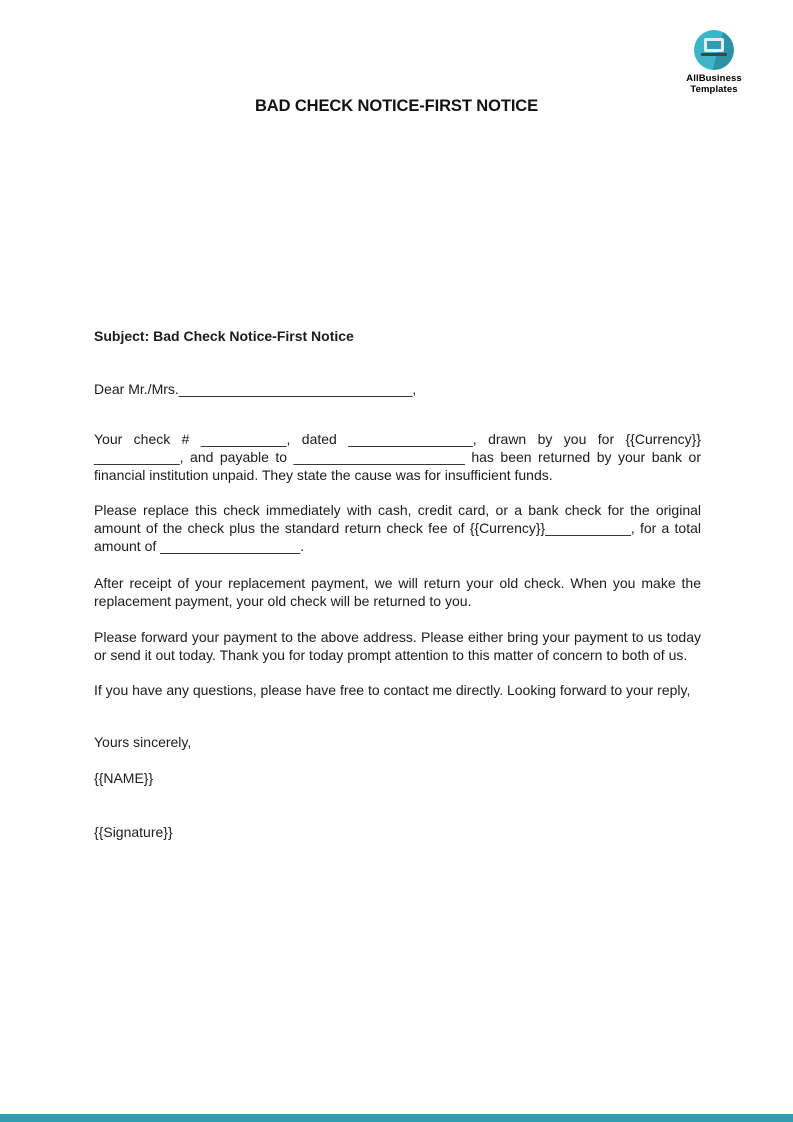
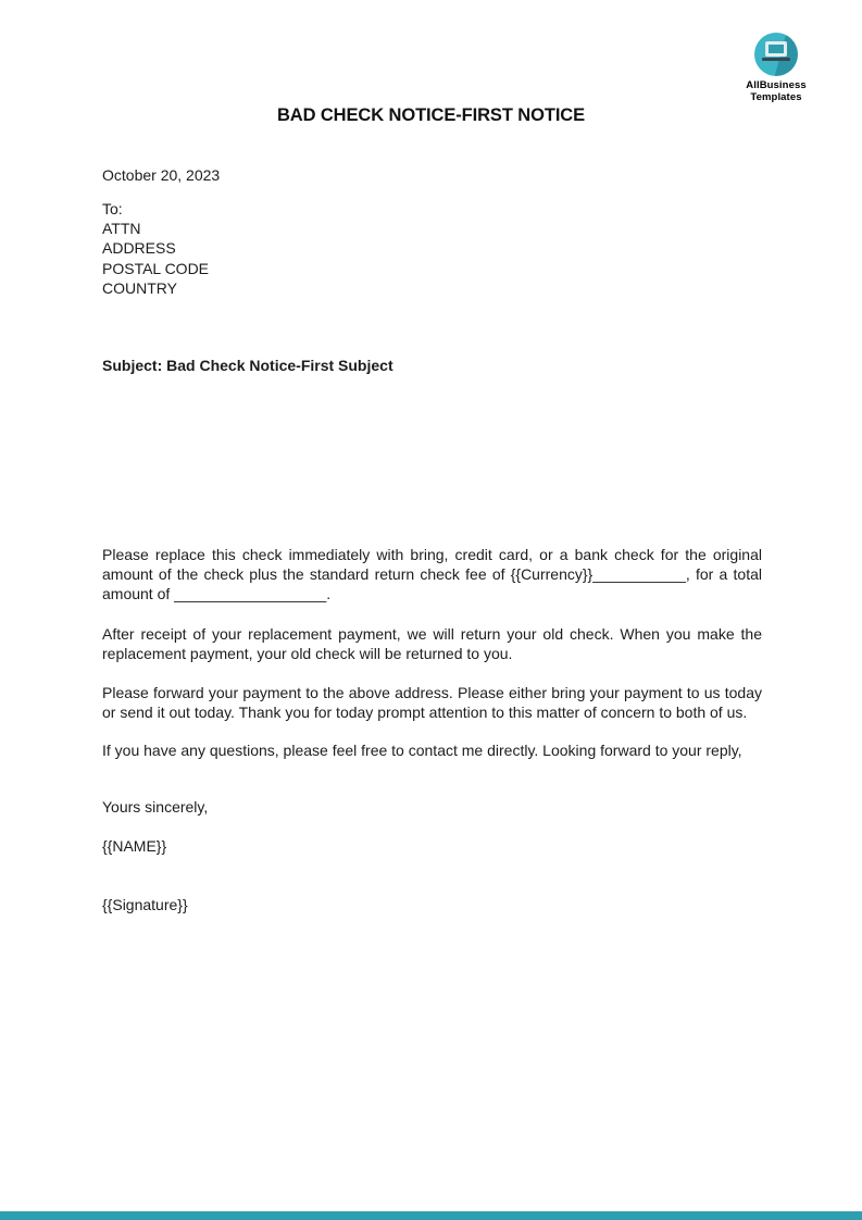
  AllBusiness
  Templates
  BAD CHECK NOTICE-FIRST NOTICE
+ October 20, 2023
+ To:
+ ATTN
+ ADDRESS
+ POSTAL CODE
+ COUNTRY
- Subject: Bad Check Notice-First Notice
+ Subject: Bad Check Notice-First Subject
- Dear Mr./Mrs.______________________________,
- Your check # ___________, dated ________________, drawn by you for {{Currency}} ___________, and payable to ______________________ has been returned by your bank or financial institution unpaid. They state the cause was for insufficient funds.
- Please replace this check immediately with cash, credit card, or a bank check for the original amount of the check plus the standard return check fee of {{Currency}}___________, for a total amount of __________________.
+ Please replace this check immediately with bring, credit card, or a bank check for the original amount of the check plus the standard return check fee of {{Currency}}___________, for a total amount of __________________.
  After receipt of your replacement payment, we will return your old check. When you make the replacement payment, your old check will be returned to you.
  Please forward your payment to the above address. Please either bring your payment to us today or send it out today. Thank you for today prompt attention to this matter of concern to both of us.
- If you have any questions, please have free to contact me directly. Looking forward to your reply,
+ If you have any questions, please feel free to contact me directly. Looking forward to your reply,
  Yours sincerely,
  {{NAME}}
  {{Signature}}
